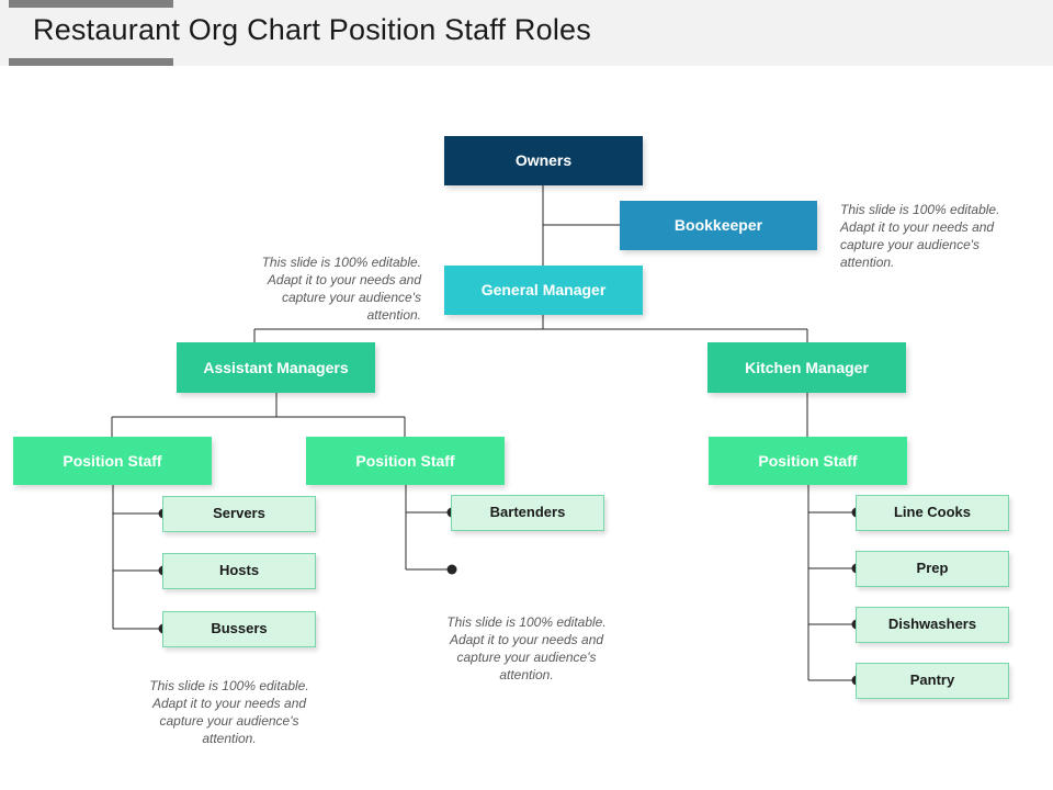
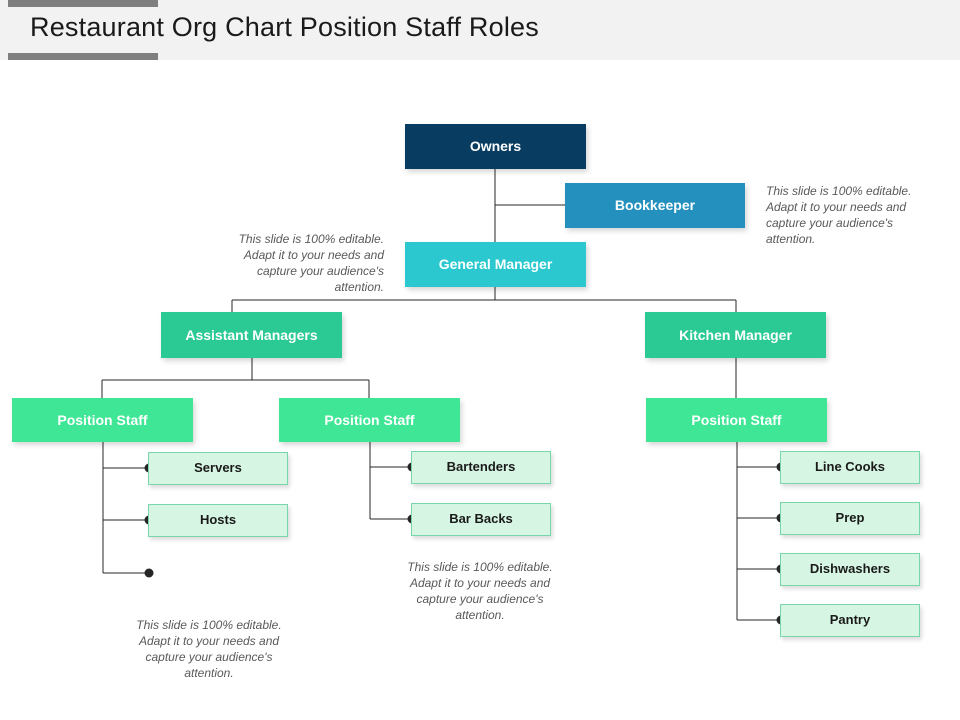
  Restaurant Org Chart Position Staff Roles
  Owners
  Bookkeeper
  General Manager
  Assistant Managers
  Kitchen Manager
  Position Staff
  Position Staff
  Position Staff
  Servers
  Hosts
- Bussers
  Bartenders
+ Bar Backs
  Line Cooks
  Prep
  Dishwashers
  Pantry
  This slide is 100% editable. Adapt it to your needs and capture your audience's attention.
  This slide is 100% editable. Adapt it to your needs and capture your audience's attention.
  This slide is 100% editable. Adapt it to your needs and capture your audience's attention.
  This slide is 100% editable. Adapt it to your needs and capture your audience's attention.
